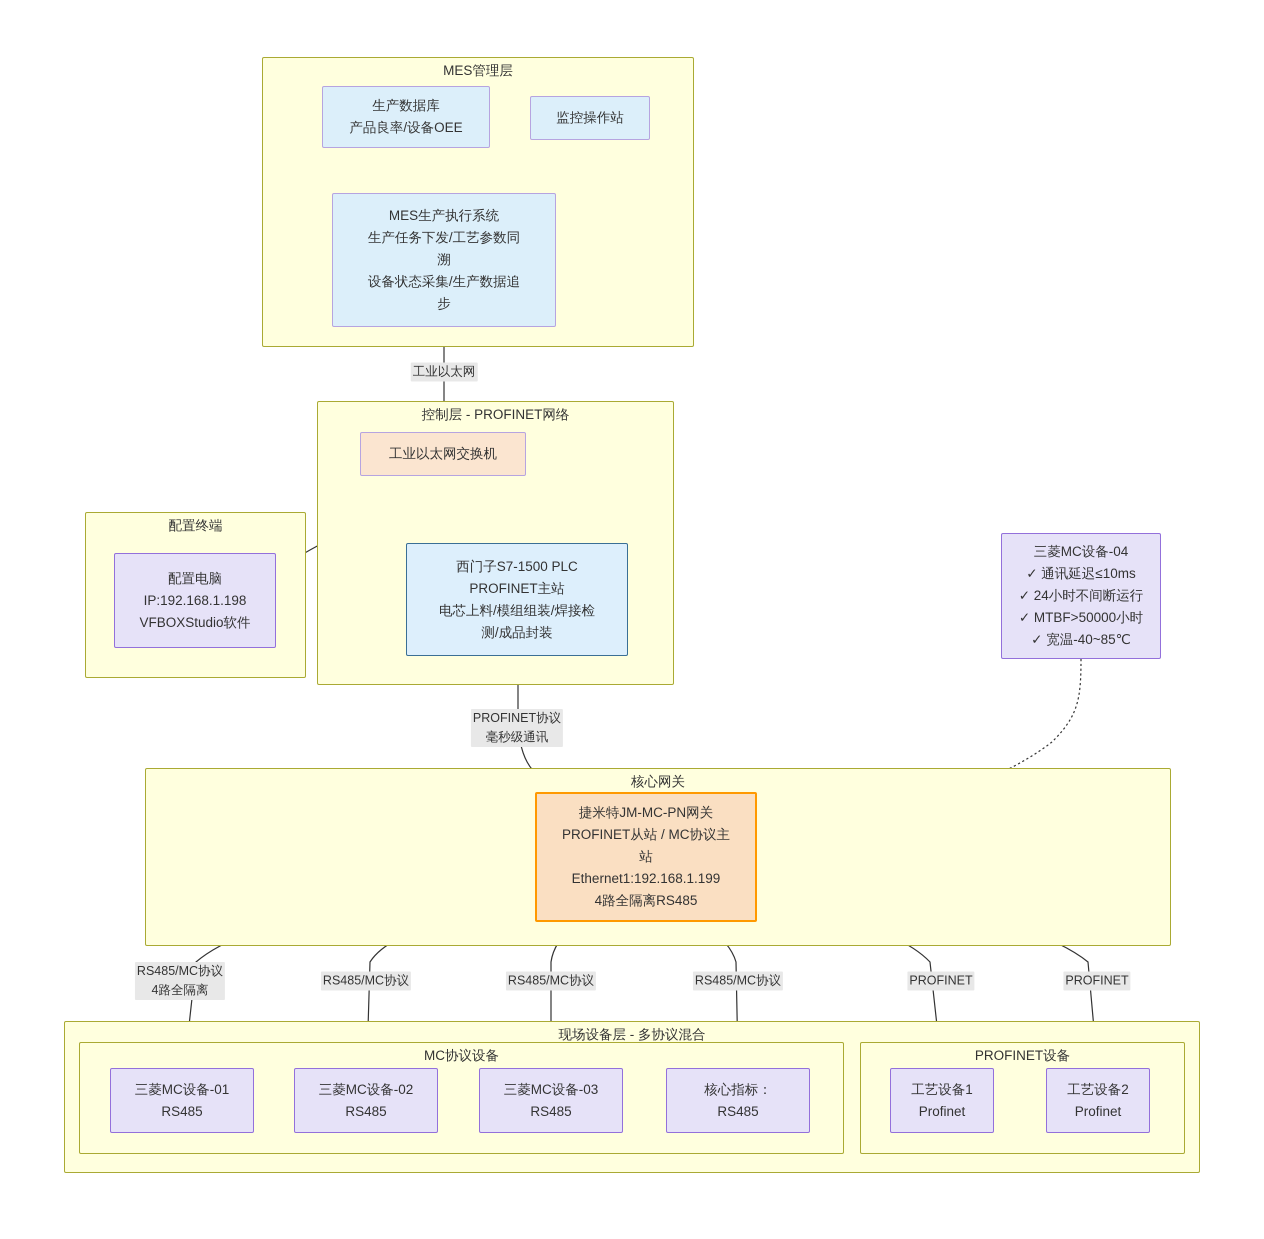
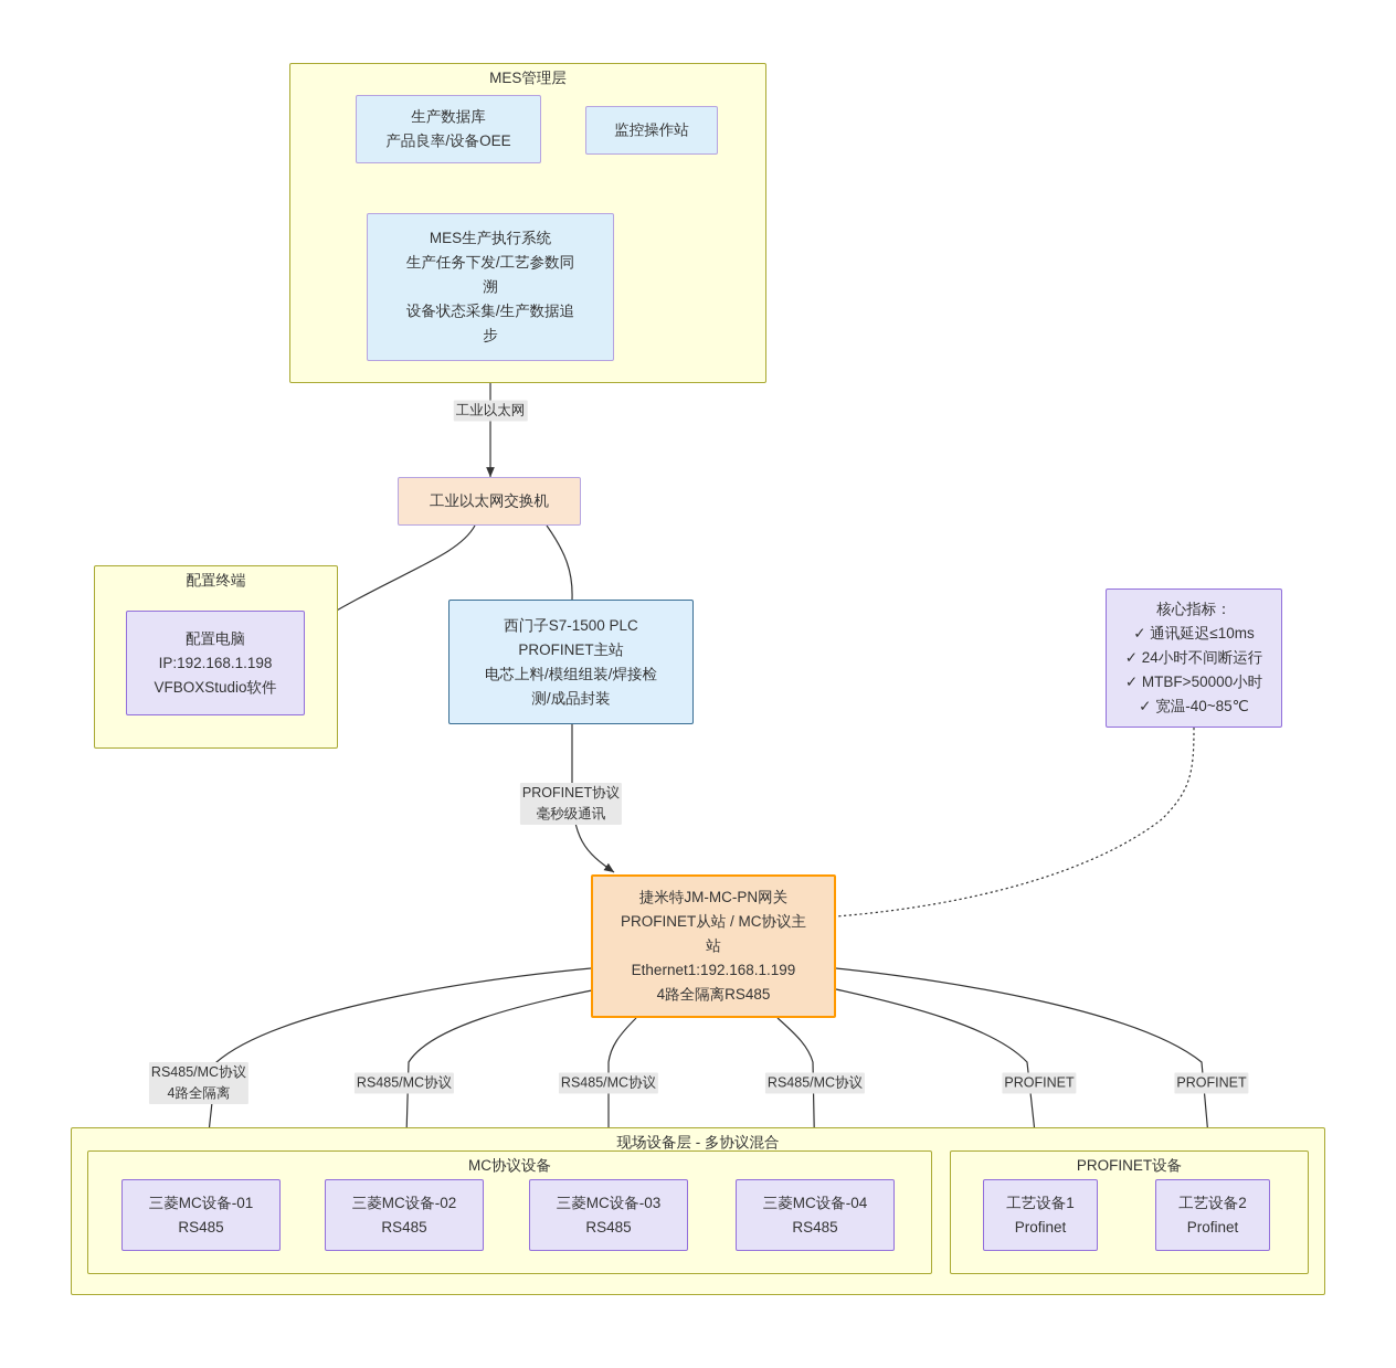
  MES管理层
- 控制层 - PROFINET网络
  配置终端
- 核心网关
  现场设备层 - 多协议混合
  MC协议设备
  PROFINET设备
  生产数据库
  产品良率/设备OEE
  监控操作站
  MES生产执行系统
  生产任务下发/工艺参数同
  溯
  设备状态采集/生产数据追
  步
  工业以太网交换机
  配置电脑
  IP:192.168.1.198
  VFBOXStudio软件
  西门子S7-1500 PLC
  PROFINET主站
  电芯上料/模组组装/焊接检
  测/成品封装
- 三菱MC设备-04
+ 核心指标：
  ✓ 通讯延迟≤10ms
  ✓ 24小时不间断运行
  ✓ MTBF>50000小时
  ✓ 宽温-40~85℃
  捷米特JM-MC-PN网关
  PROFINET从站 / MC协议主
  站
  Ethernet1:192.168.1.199
  4路全隔离RS485
  三菱MC设备-01
  RS485
  三菱MC设备-02
  RS485
  三菱MC设备-03
  RS485
- 核心指标：
+ 三菱MC设备-04
  RS485
  工艺设备1
  Profinet
  工艺设备2
  Profinet
  工业以太网
  PROFINET协议
  毫秒级通讯
  RS485/MC协议
  4路全隔离
  RS485/MC协议
  RS485/MC协议
  RS485/MC协议
  PROFINET
  PROFINET
